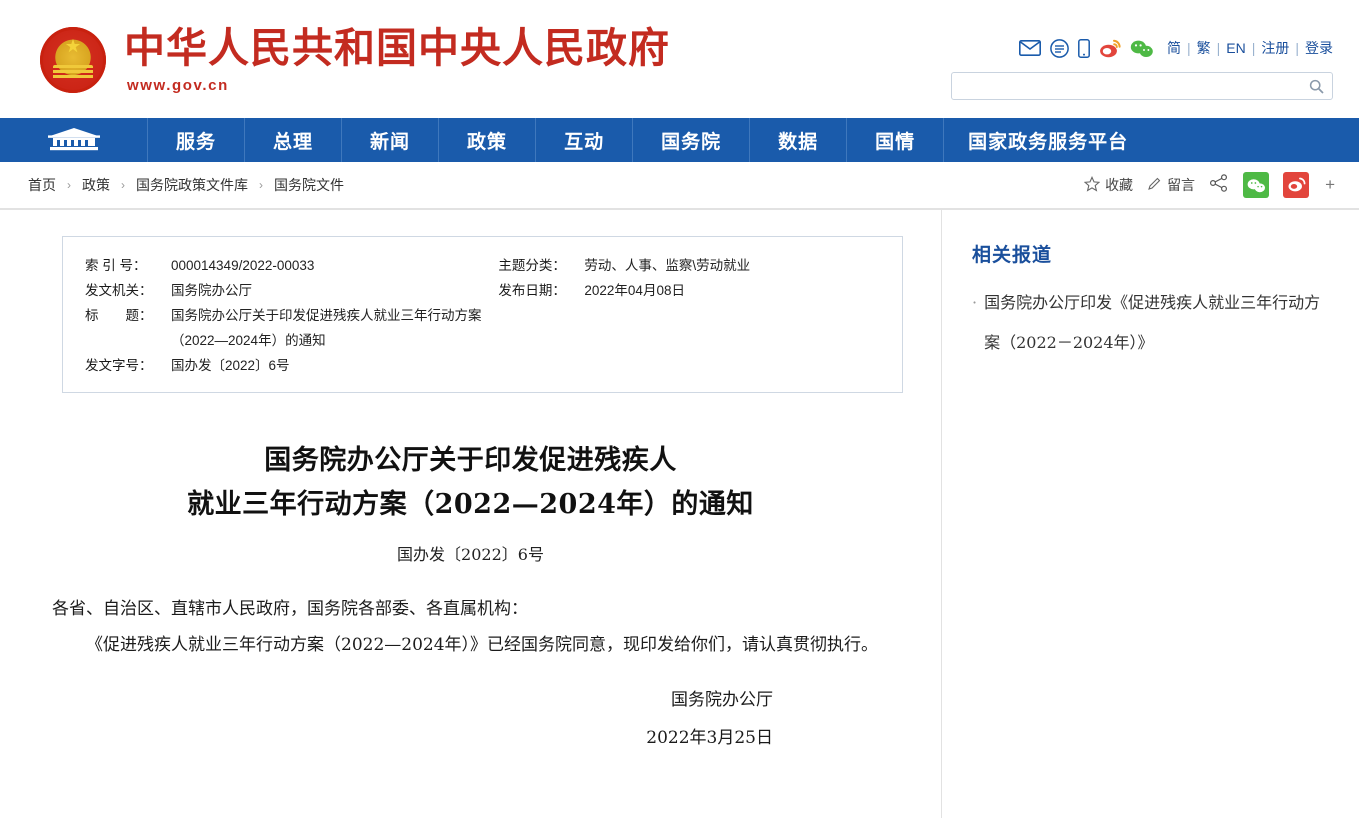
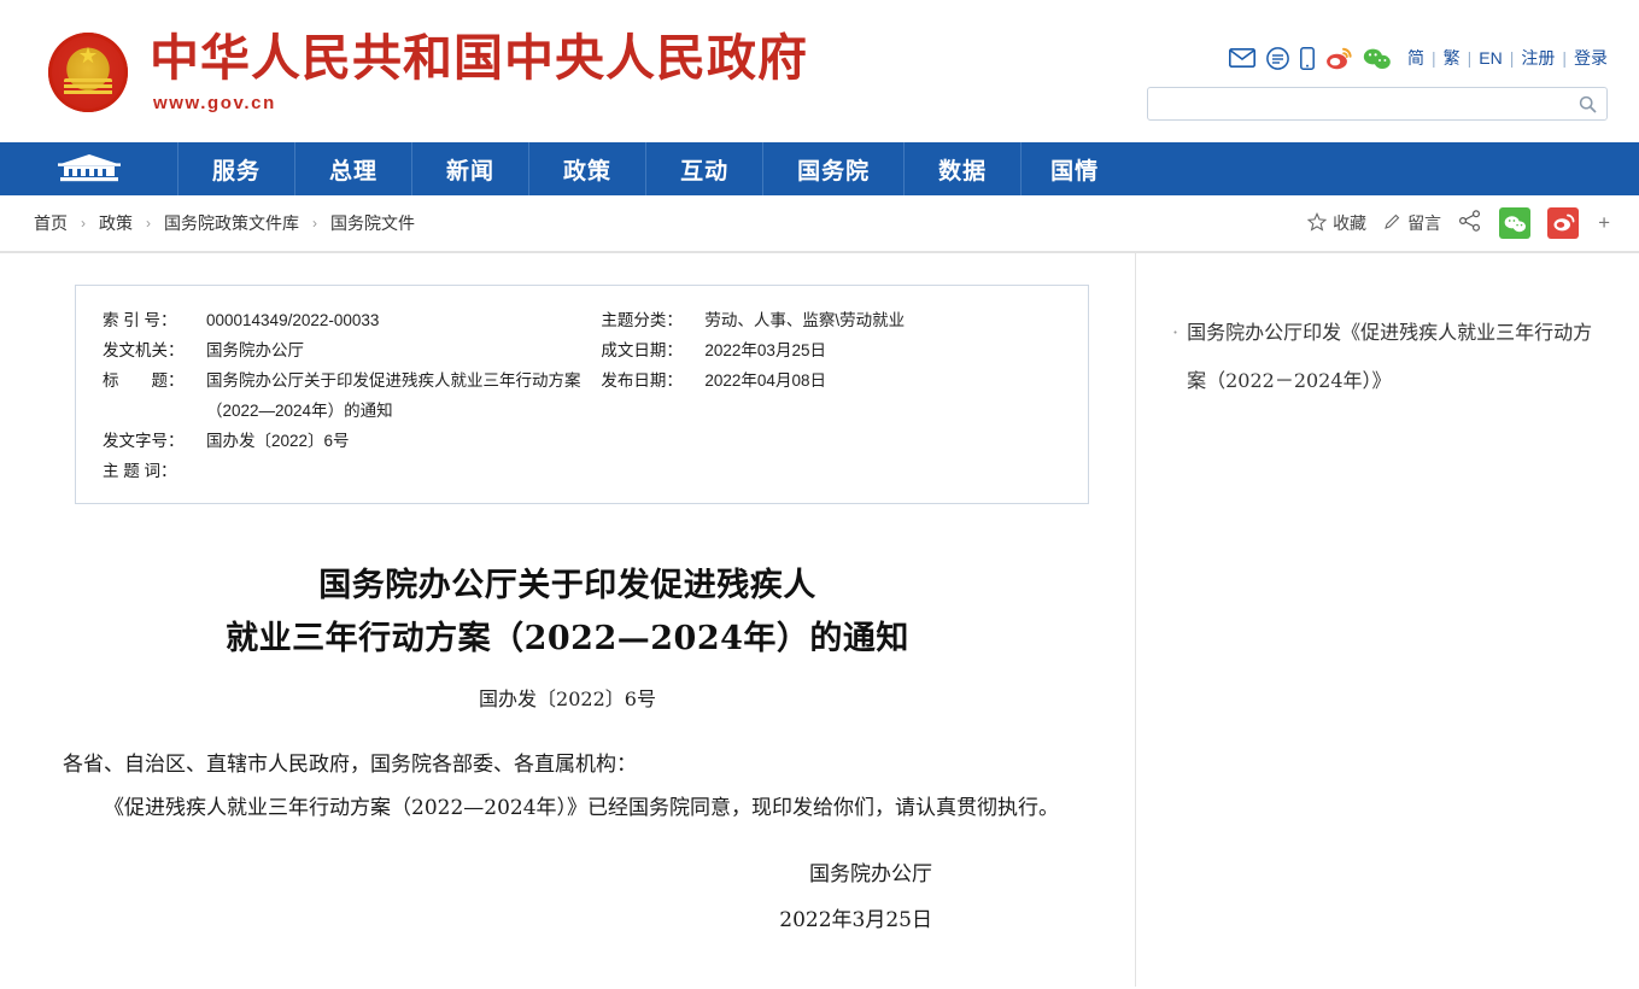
  中华人民共和国中央人民政府
  www.gov.cn
  简
  |
  繁
  |
  EN
  |
  注册
  |
  登录
  服务
  总理
  新闻
  政策
  互动
  国务院
  数据
  国情
- 国家政务服务平台
  首页
  ›
  政策
  ›
  国务院政策文件库
  ›
  国务院文件
  收藏
  留言
  +
  索 引 号：
  000014349/2022-00033
  发文机关：
  国务院办公厅
  标 题：
  国务院办公厅关于印发促进残疾人就业三年行动方案（2022—2024年）的通知
  发文字号：
  国办发〔2022〕6号
+ 主 题 词：
  主题分类：
  劳动、人事、监察\劳动就业
+ 成文日期：
+ 2022年03月25日
  发布日期：
  2022年04月08日
  国务院办公厅关于印发促进残疾人
  就业三年行动方案（2022—2024年）的通知
  国办发〔2022〕6号
  各省、自治区、直辖市人民政府，国务院各部委、各直属机构：
  《促进残疾人就业三年行动方案（2022—2024年）》已经国务院同意，现印发给你们，请认真贯彻执行。
  国务院办公厅
  2022年3月25日
- 相关报道
  ·
  国务院办公厅印发《促进残疾人就业三年行动方案（2022－2024年）》
